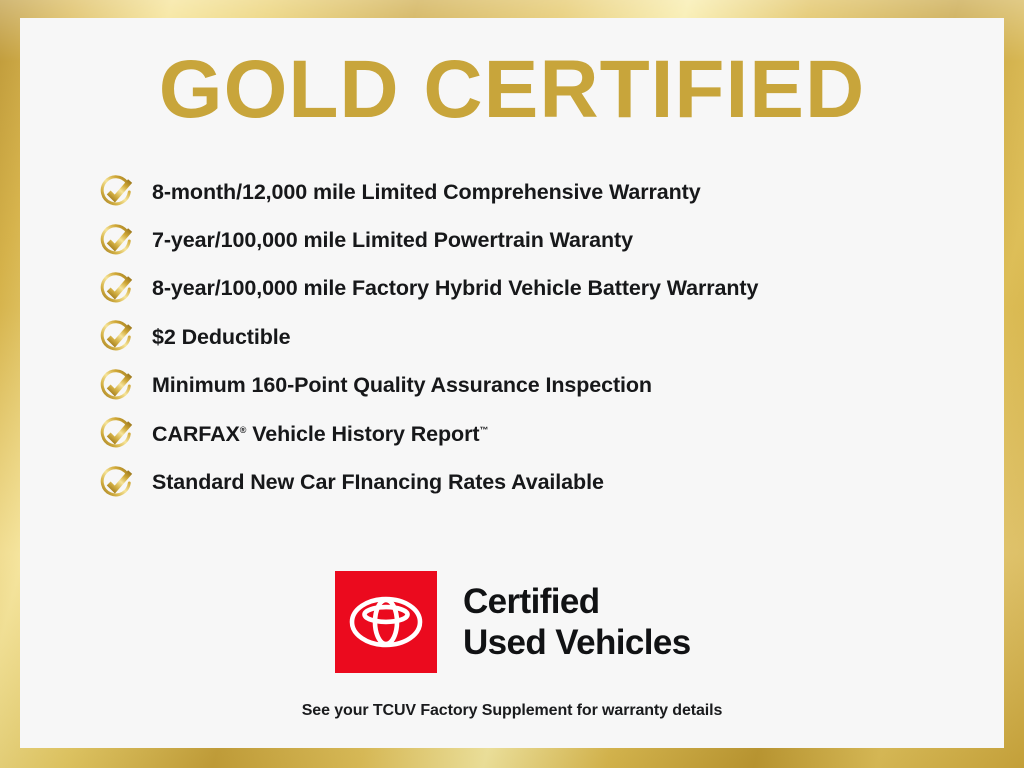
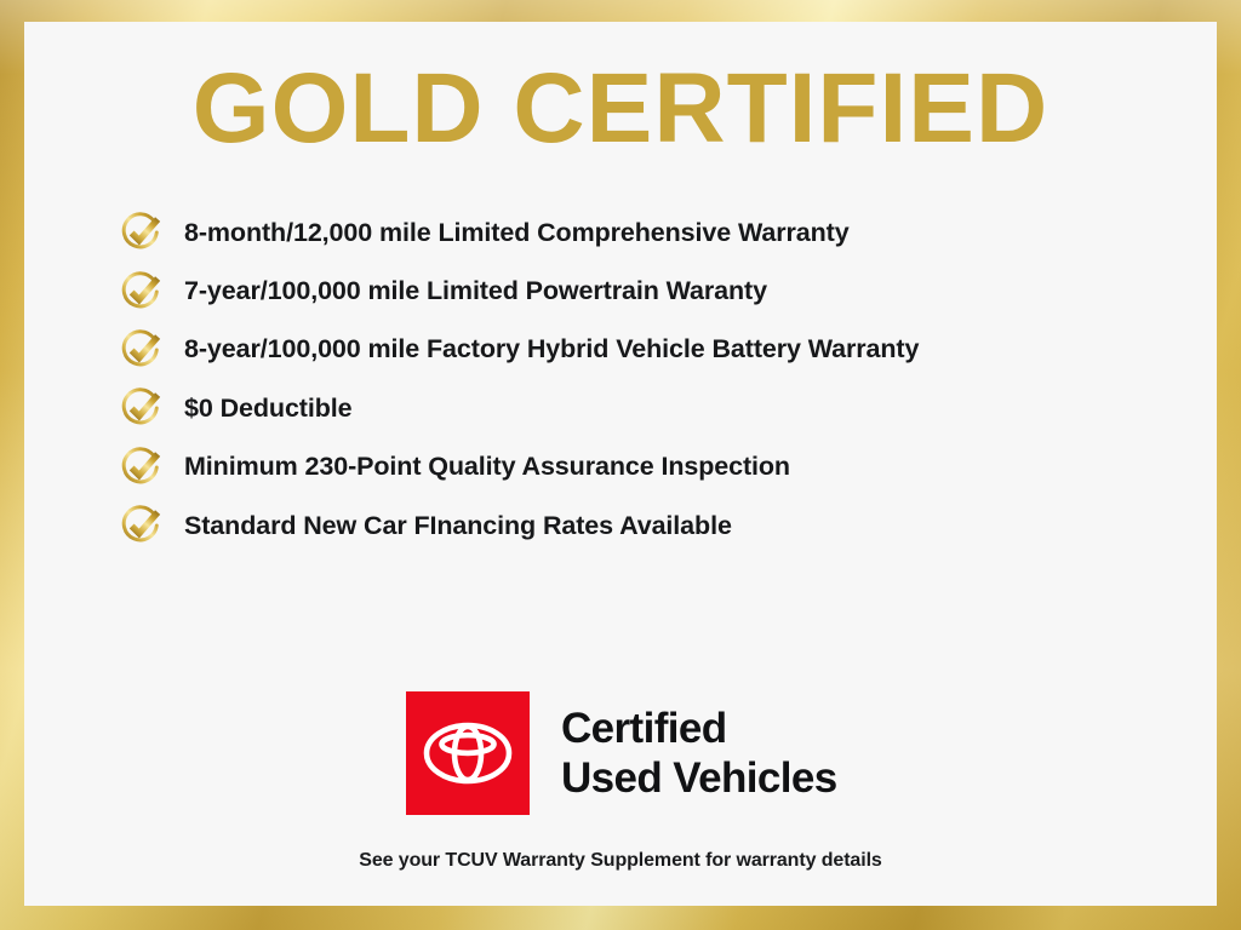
  GOLD CERTIFIED
  8-month/12,000 mile Limited Comprehensive Warranty
  7-year/100,000 mile Limited Powertrain Waranty
  8-year/100,000 mile Factory Hybrid Vehicle Battery Warranty
- $2 Deductible
+ $0 Deductible
- Minimum 160-Point Quality Assurance Inspection
+ Minimum 230-Point Quality Assurance Inspection
- CARFAX® Vehicle History Report™
  Standard New Car FInancing Rates Available
  Certified
  Used Vehicles
- See your TCUV Factory Supplement for warranty details
+ See your TCUV Warranty Supplement for warranty details
